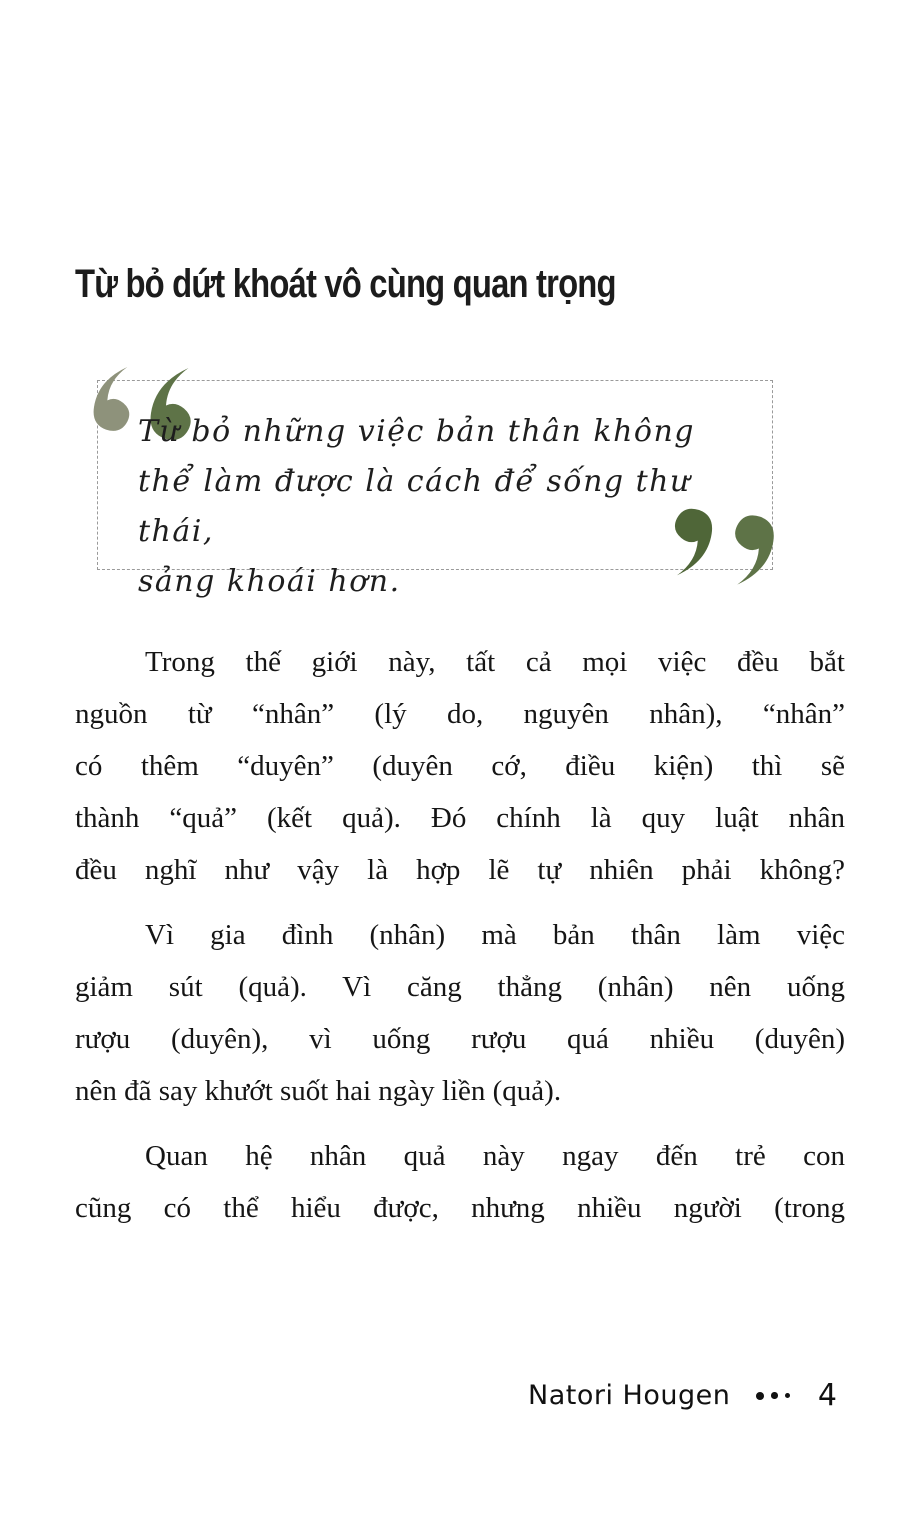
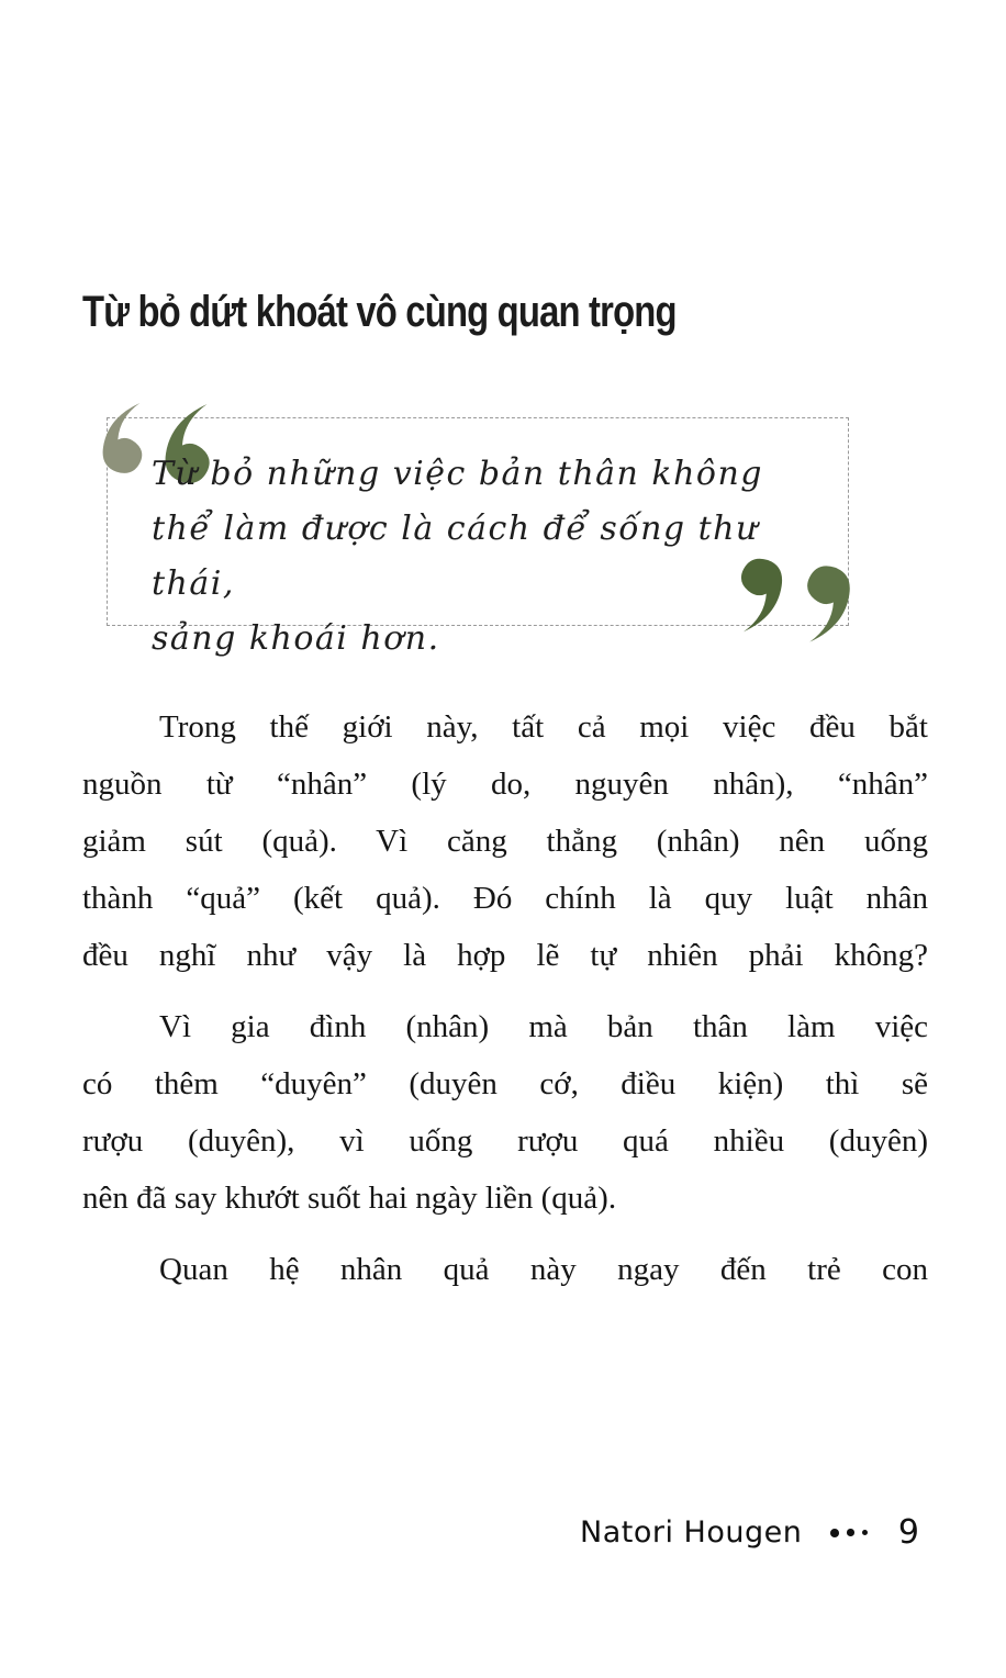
  Từ bỏ dứt khoát vô cùng quan trọng
  Từ bỏ những việc bản thân không
  thể làm được là cách để sống thư thái,
  sảng khoái hơn.
  Trong thế giới này, tất cả mọi việc đều bắt
  nguồn từ “nhân” (lý do, nguyên nhân), “nhân”
- có thêm “duyên” (duyên cớ, điều kiện) thì sẽ
+ giảm sút (quả). Vì căng thẳng (nhân) nên uống
  thành “quả” (kết quả). Đó chính là quy luật nhân
  đều nghĩ như vậy là hợp lẽ tự nhiên phải không?
  Vì gia đình (nhân) mà bản thân làm việc
- giảm sút (quả). Vì căng thẳng (nhân) nên uống
+ có thêm “duyên” (duyên cớ, điều kiện) thì sẽ
  rượu (duyên), vì uống rượu quá nhiều (duyên)
  nên đã say khướt suốt hai ngày liền (quả).
  Quan hệ nhân quả này ngay đến trẻ con
- cũng có thể hiểu được, nhưng nhiều người (trong
  Natori Hougen
- 4
+ 9
